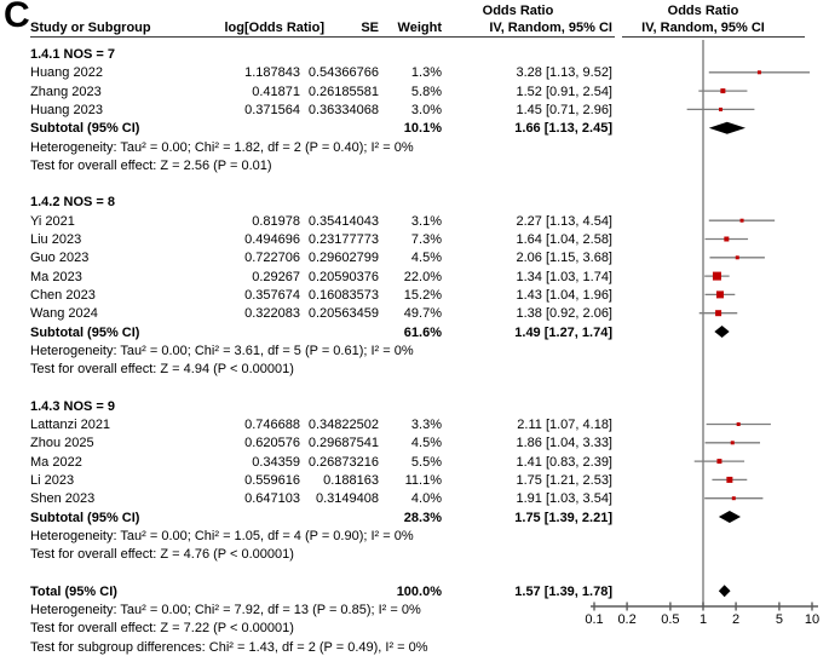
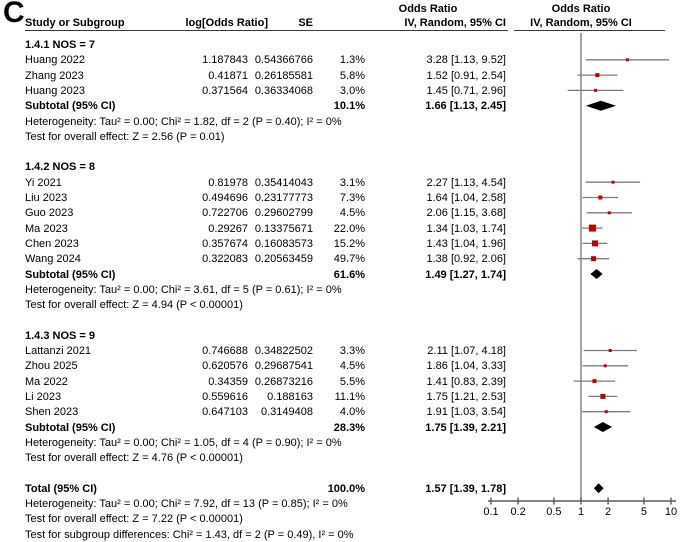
  C
  Odds Ratio
  Odds Ratio
  Study or Subgroup
  log[Odds Ratio]
  SE
- Weight
  IV, Random, 95% CI
  IV, Random, 95% CI
  1.4.1 NOS = 7
  Huang 2022
  1.187843
  0.54366766
  1.3%
  3.28 [1.13, 9.52]
  Zhang 2023
  0.41871
  0.26185581
  5.8%
  1.52 [0.91, 2.54]
  Huang 2023
  0.371564
  0.36334068
  3.0%
  1.45 [0.71, 2.96]
  Subtotal (95% CI)
  10.1%
  1.66 [1.13, 2.45]
  Heterogeneity: Tau² = 0.00; Chi² = 1.82, df = 2 (P = 0.40); I² = 0%
  Test for overall effect: Z = 2.56 (P = 0.01)
  1.4.2 NOS = 8
  Yi 2021
  0.81978
  0.35414043
  3.1%
  2.27 [1.13, 4.54]
  Liu 2023
  0.494696
  0.23177773
  7.3%
  1.64 [1.04, 2.58]
  Guo 2023
  0.722706
  0.29602799
  4.5%
  2.06 [1.15, 3.68]
  Ma 2023
  0.29267
- 0.20590376
+ 0.13375671
  22.0%
  1.34 [1.03, 1.74]
  Chen 2023
  0.357674
  0.16083573
  15.2%
  1.43 [1.04, 1.96]
  Wang 2024
  0.322083
  0.20563459
  49.7%
  1.38 [0.92, 2.06]
  Subtotal (95% CI)
  61.6%
  1.49 [1.27, 1.74]
  Heterogeneity: Tau² = 0.00; Chi² = 3.61, df = 5 (P = 0.61); I² = 0%
  Test for overall effect: Z = 4.94 (P < 0.00001)
  1.4.3 NOS = 9
  Lattanzi 2021
  0.746688
  0.34822502
  3.3%
  2.11 [1.07, 4.18]
  Zhou 2025
  0.620576
  0.29687541
  4.5%
  1.86 [1.04, 3.33]
  Ma 2022
  0.34359
  0.26873216
  5.5%
  1.41 [0.83, 2.39]
  Li 2023
  0.559616
  0.188163
  11.1%
  1.75 [1.21, 2.53]
  Shen 2023
  0.647103
  0.3149408
  4.0%
  1.91 [1.03, 3.54]
  Subtotal (95% CI)
  28.3%
  1.75 [1.39, 2.21]
  Heterogeneity: Tau² = 0.00; Chi² = 1.05, df = 4 (P = 0.90); I² = 0%
  Test for overall effect: Z = 4.76 (P < 0.00001)
  Total (95% CI)
  100.0%
  1.57 [1.39, 1.78]
  Heterogeneity: Tau² = 0.00; Chi² = 7.92, df = 13 (P = 0.85); I² = 0%
  Test for overall effect: Z = 7.22 (P < 0.00001)
  Test for subgroup differences: Chi² = 1.43, df = 2 (P = 0.49), I² = 0%
  0.1
  0.2
  0.5
  1
  2
  5
  10
